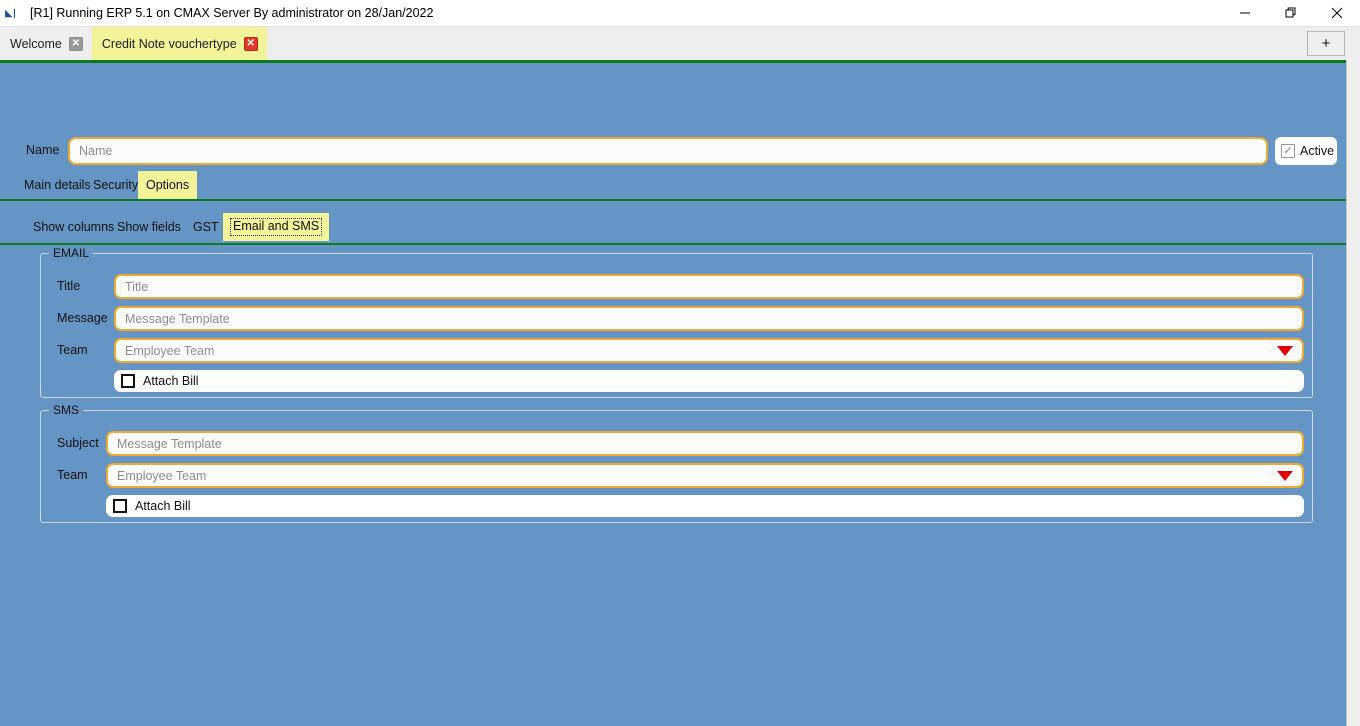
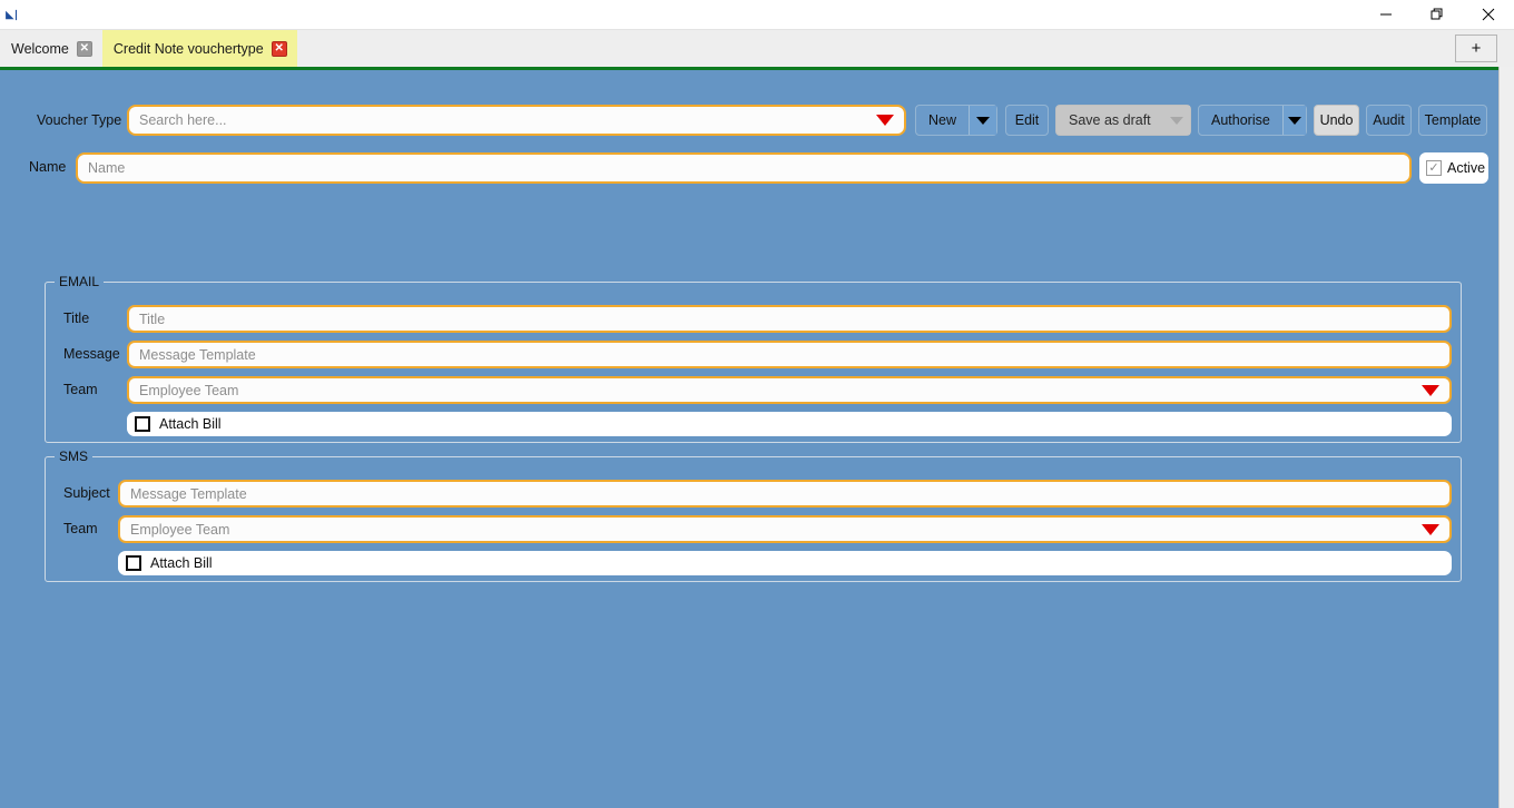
  ◣∣
- [R1] Running ERP 5.1 on CMAX Server By administrator on 28/Jan/2022
  Welcome
  ✕
  Credit Note vouchertype
  ✕
  +
+ Voucher Type
+ Search here...
+ New
+ Edit
+ Save as draft
+ Authorise
+ Undo
+ Audit
+ Template
  Name
  Name
  ✓
  Active
- Main details
- Security
- Options
- Show columns
- Show fields
- GST
- Email and SMS
  EMAIL
  Title
  Title
  Message
  Message Template
  Team
  Employee Team
  Attach Bill
  SMS
  Subject
  Message Template
  Team
  Employee Team
  Attach Bill
